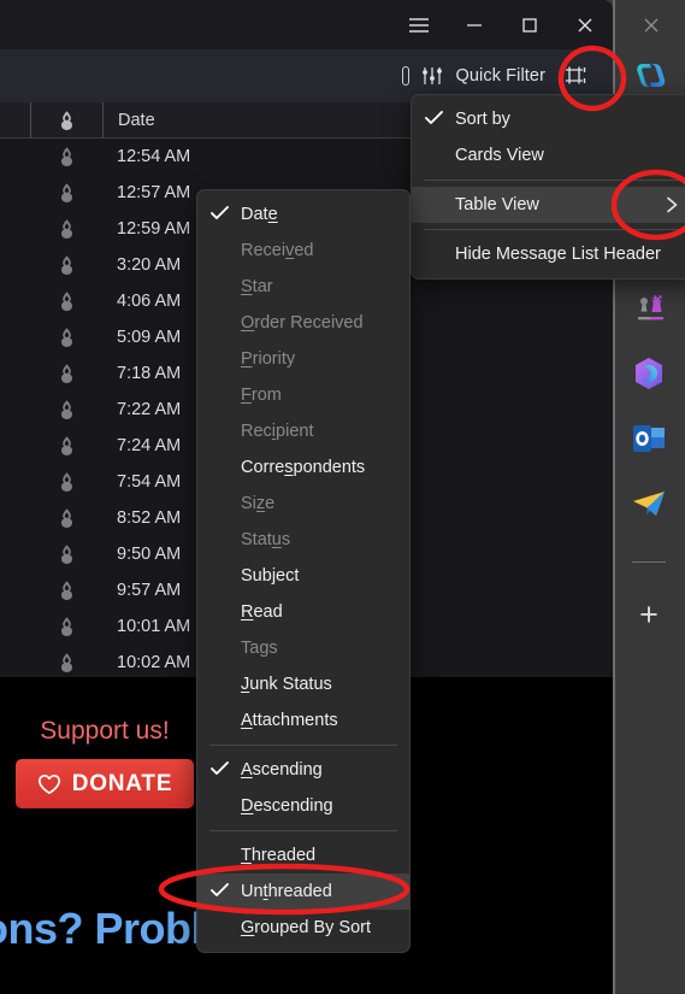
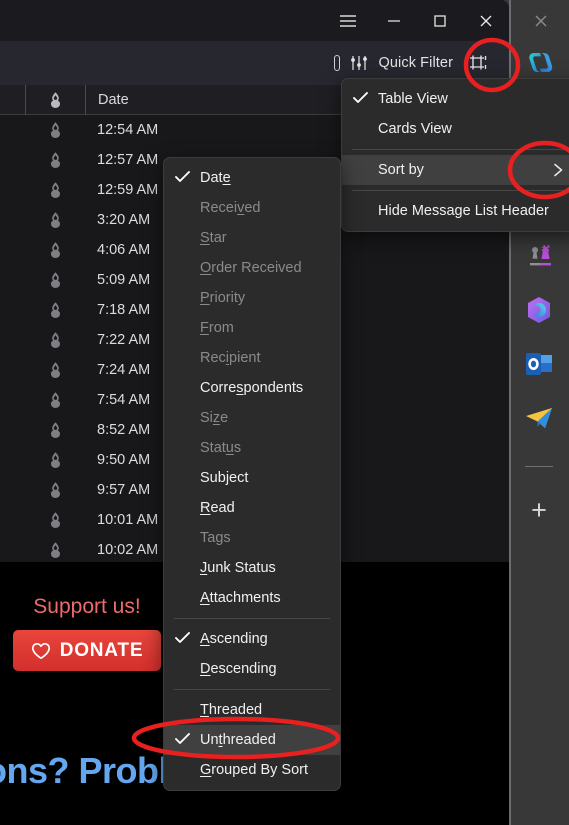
  Quick Filter
  Date
  12:54 AM
  12:57 AM
  12:59 AM
  3:20 AM
  4:06 AM
  5:09 AM
  7:18 AM
  7:22 AM
  7:24 AM
  7:54 AM
  8:52 AM
  9:50 AM
  9:57 AM
  10:01 AM
  10:02 AM
  Support us!
  DONATE
  +
- Sort by
+ Table View
  Cards View
- Table View
+ Sort by
  Hide Message List Header
  Date
  Received
  Star
  Order Received
  Priority
  From
  Recipient
  Correspondents
  Size
  Status
  Subject
  Read
  Tags
  Junk Status
  Attachments
  Ascending
  Descending
  Threaded
  Unthreaded
  Grouped By Sort
